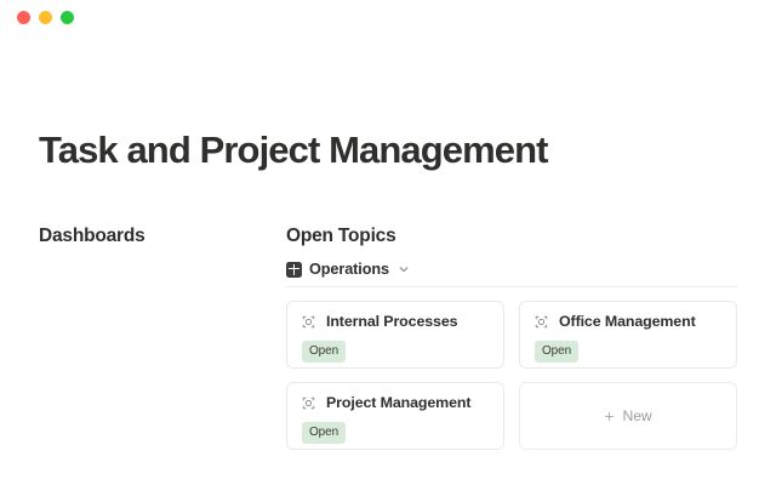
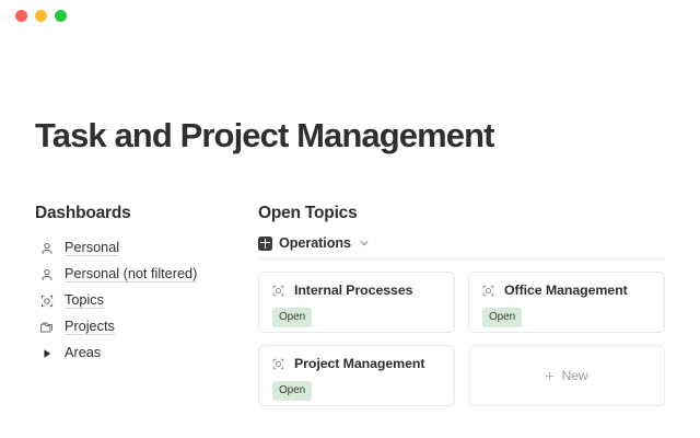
  Task and Project Management
  Dashboards
+ Personal
+ Personal (not filtered)
+ Topics
+ Projects
+ Areas
  Open Topics
  Operations
  Internal Processes
  Open
  Office Management
  Open
  Project Management
  Open
  +
  New
